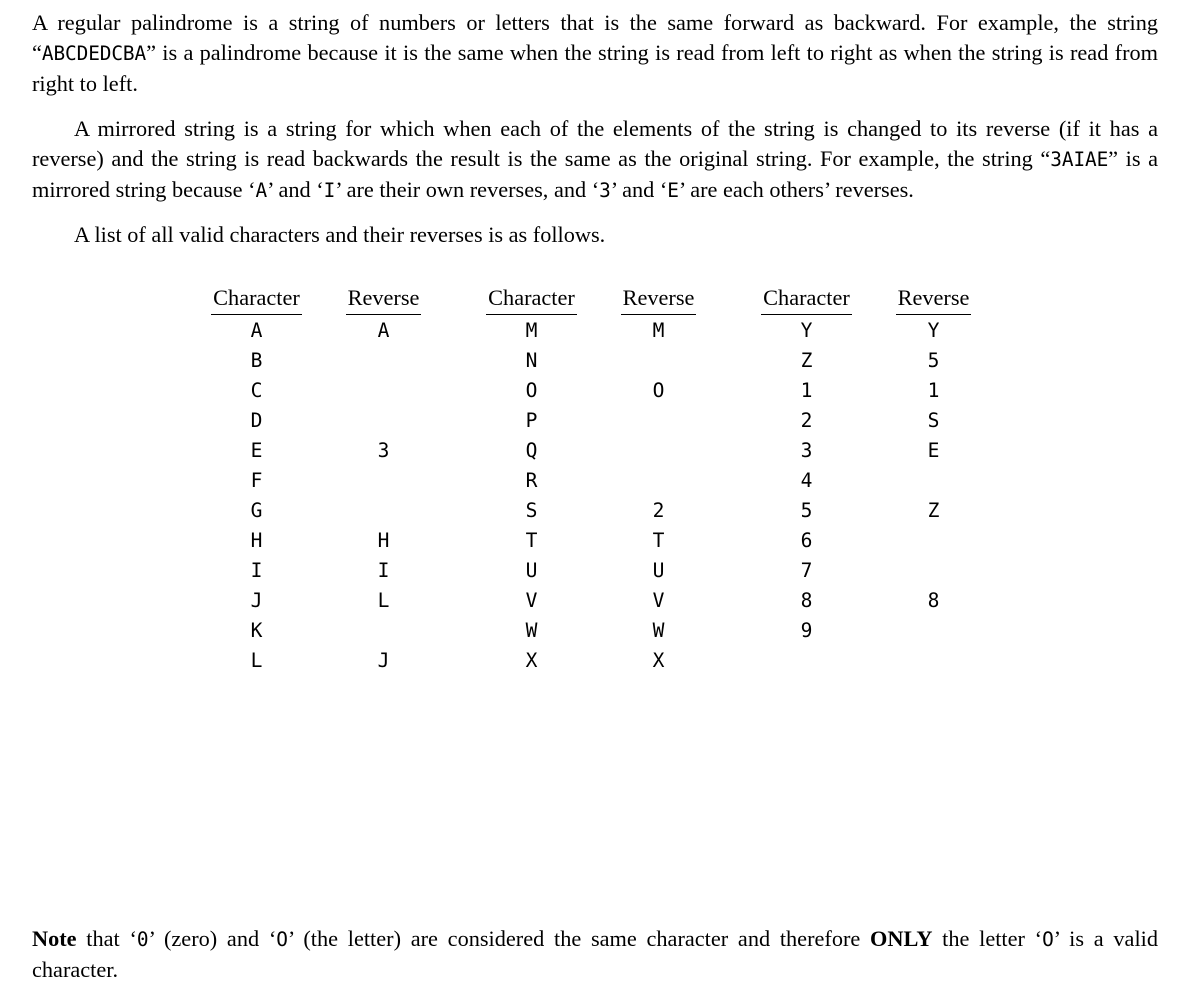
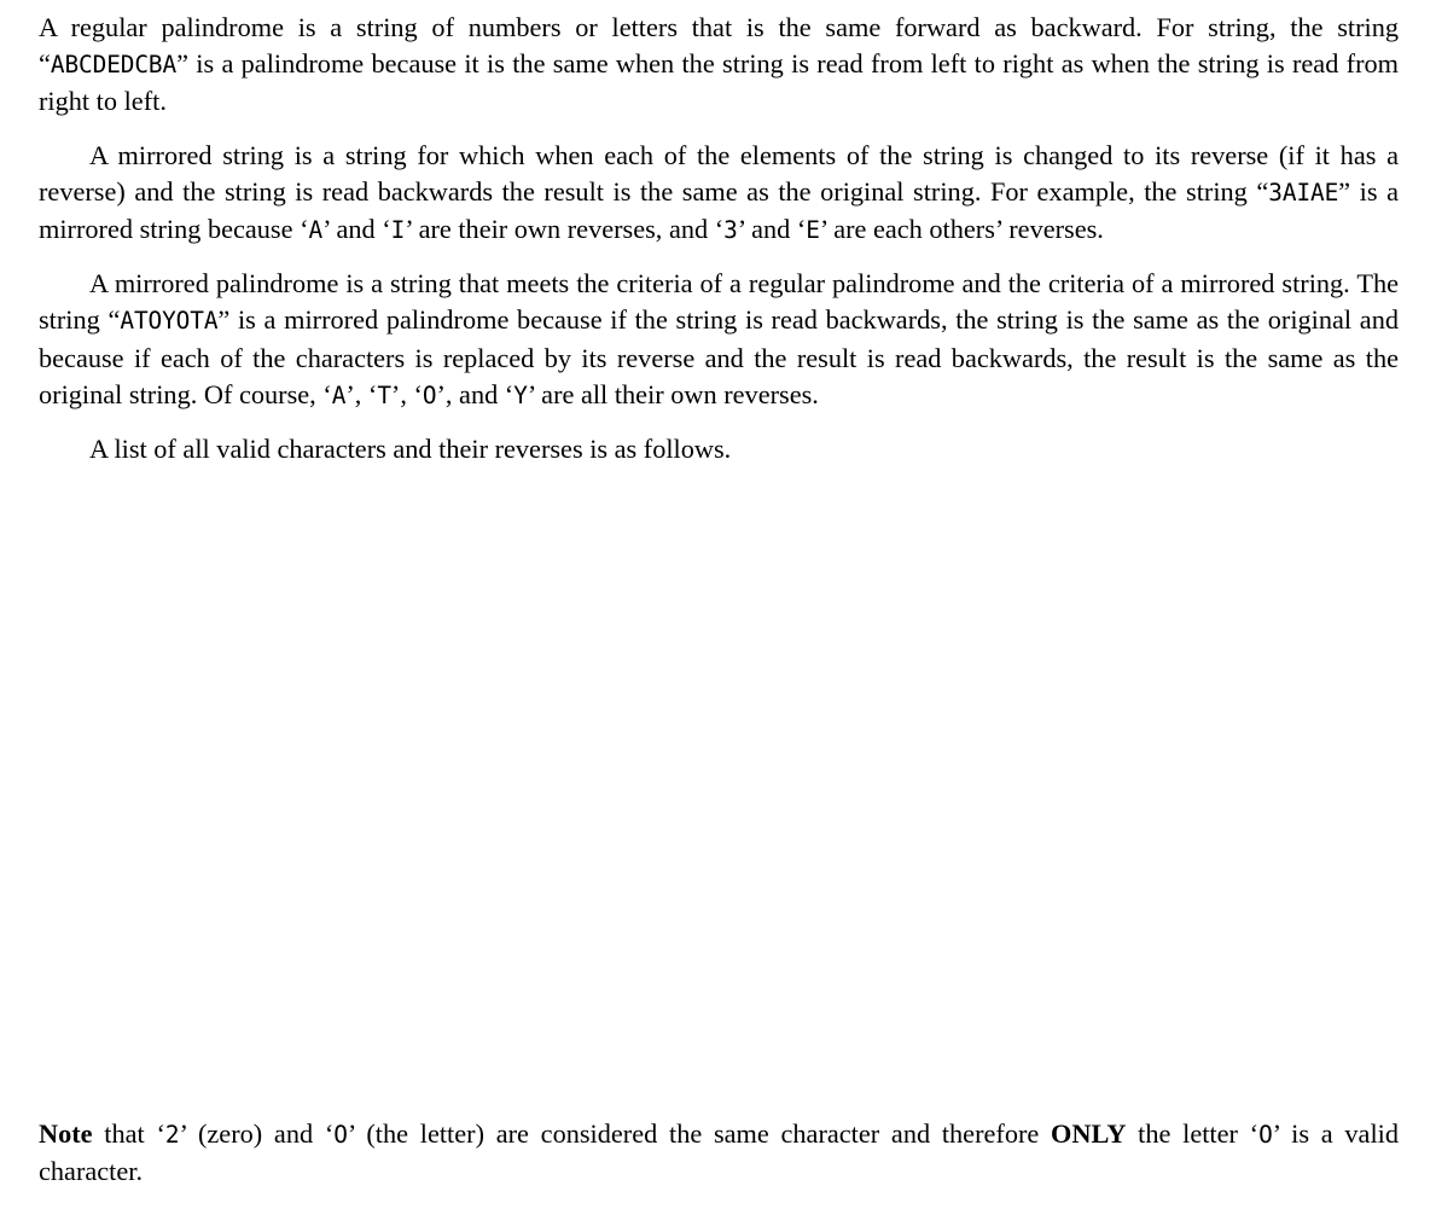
- A regular palindrome is a string of numbers or letters that is the same forward as backward. For example, the string “ABCDEDCBA” is a palindrome because it is the same when the string is read from left to right as when the string is read from right to left.
+ A regular palindrome is a string of numbers or letters that is the same forward as backward. For string, the string “ABCDEDCBA” is a palindrome because it is the same when the string is read from left to right as when the string is read from right to left.
  A mirrored string is a string for which when each of the elements of the string is changed to its reverse (if it has a reverse) and the string is read backwards the result is the same as the original string. For example, the string “3AIAE” is a mirrored string because ‘A’ and ‘I’ are their own reverses, and ‘3’ and ‘E’ are each others’ reverses.
+ A mirrored palindrome is a string that meets the criteria of a regular palindrome and the criteria of a mirrored string. The string “ATOYOTA” is a mirrored palindrome because if the string is read backwards, the string is the same as the original and because if each of the characters is replaced by its reverse and the result is read backwards, the result is the same as the original string. Of course, ‘A’, ‘T’, ‘O’, and ‘Y’ are all their own reverses.
  A list of all valid characters and their reverses is as follows.
- Character	Reverse		Character	Reverse		Character	Reverse
- A	A		M	M		Y	Y
- B			N			Z	5
- C			O	O		1	1
- D			P			2	S
- E	3		Q			3	E
- F			R			4
- G			S	2		5	Z
- H	H		T	T		6
- I	I		U	U		7
- J	L		V	V		8	8
- K			W	W		9
- L	J		X	X
- Note that ‘0’ (zero) and ‘O’ (the letter) are considered the same character and therefore ONLY the letter ‘O’ is a valid character.
+ Note that ‘2’ (zero) and ‘O’ (the letter) are considered the same character and therefore ONLY the letter ‘O’ is a valid character.
